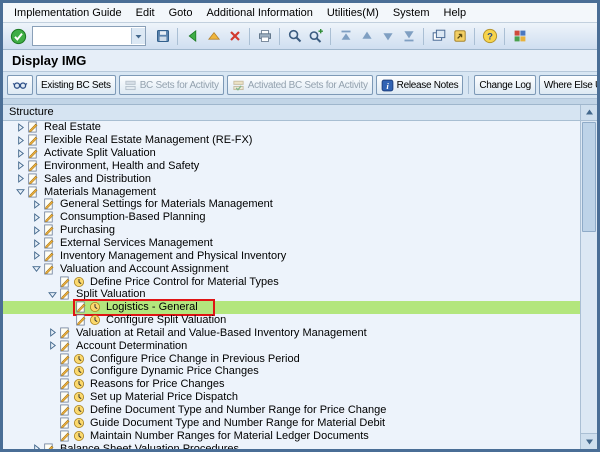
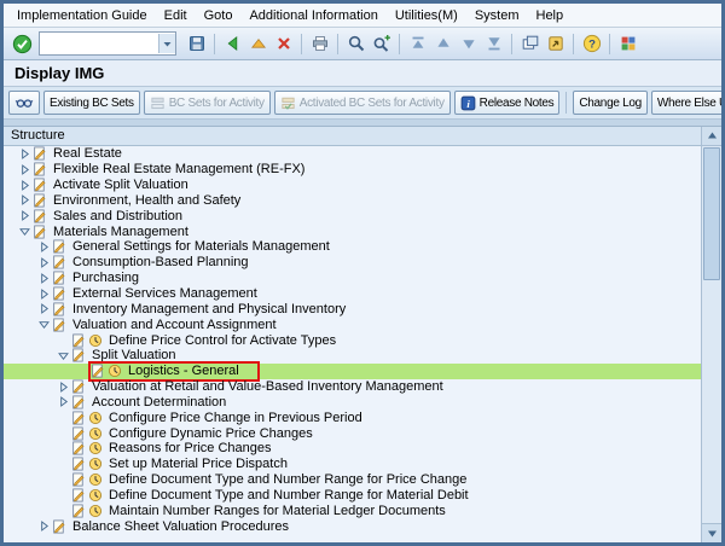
  Implementation Guide
  Edit
  Goto
  Additional Information
  Utilities(M)
  System
  Help
  ?
  Display IMG
  Existing BC Sets
  BC Sets for Activity
  Activated BC Sets for Activity
  i
  Release Notes
  Change Log
  Structure
  Real Estate
  Flexible Real Estate Management (RE-FX)
  Activate Split Valuation
  Environment, Health and Safety
  Sales and Distribution
  Materials Management
  General Settings for Materials Management
  Consumption-Based Planning
  Purchasing
  External Services Management
  Inventory Management and Physical Inventory
  Valuation and Account Assignment
- Define Price Control for Material Types
+ Define Price Control for Activate Types
  Split Valuation
  Logistics - General
- Configure Split Valuation
  Valuation at Retail and Value-Based Inventory Management
  Account Determination
  Configure Price Change in Previous Period
  Configure Dynamic Price Changes
  Reasons for Price Changes
  Set up Material Price Dispatch
  Define Document Type and Number Range for Price Change
- Guide Document Type and Number Range for Material Debit
+ Define Document Type and Number Range for Material Debit
  Maintain Number Ranges for Material Ledger Documents
  Balance Sheet Valuation Procedures
